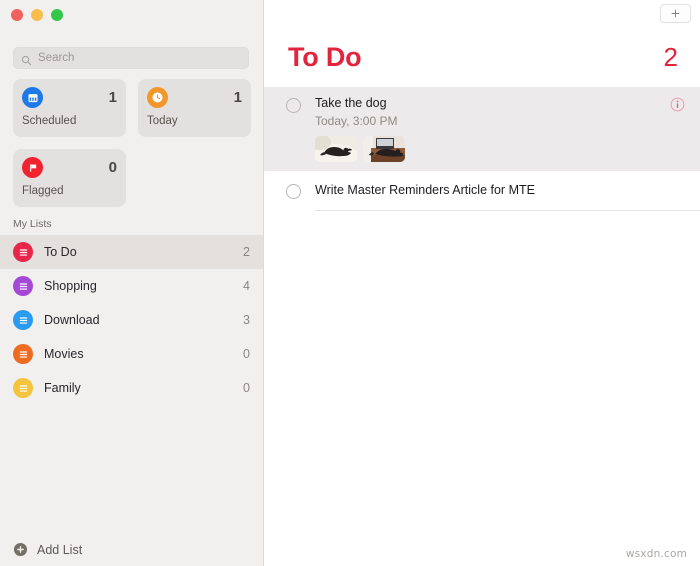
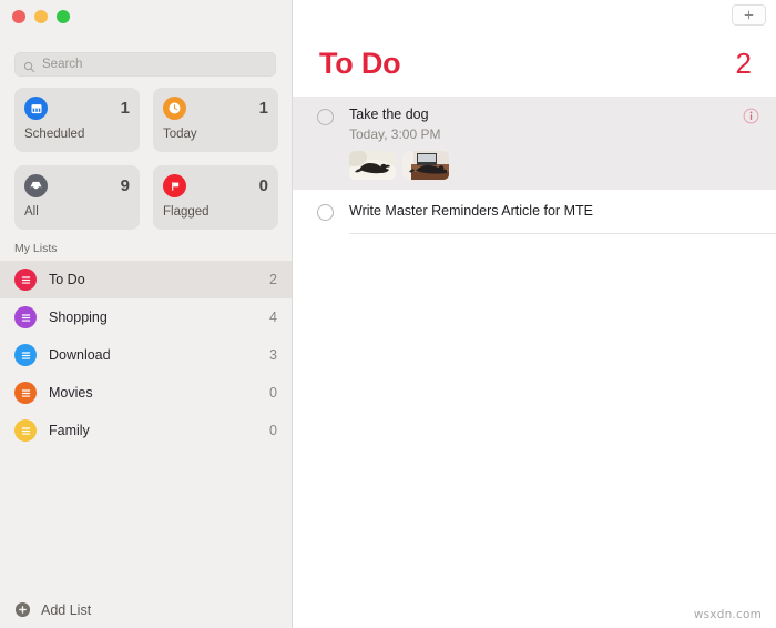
  Search
  1
  Scheduled
  1
  Today
+ 9
+ All
  0
  Flagged
  My Lists
  To Do
  2
  Shopping
  4
  Download
  3
  Movies
  0
  Family
  0
  Add List
  To Do
  2
  Take the dog
  Today, 3:00 PM
  Write Master Reminders Article for MTE
  wsxdn.com
